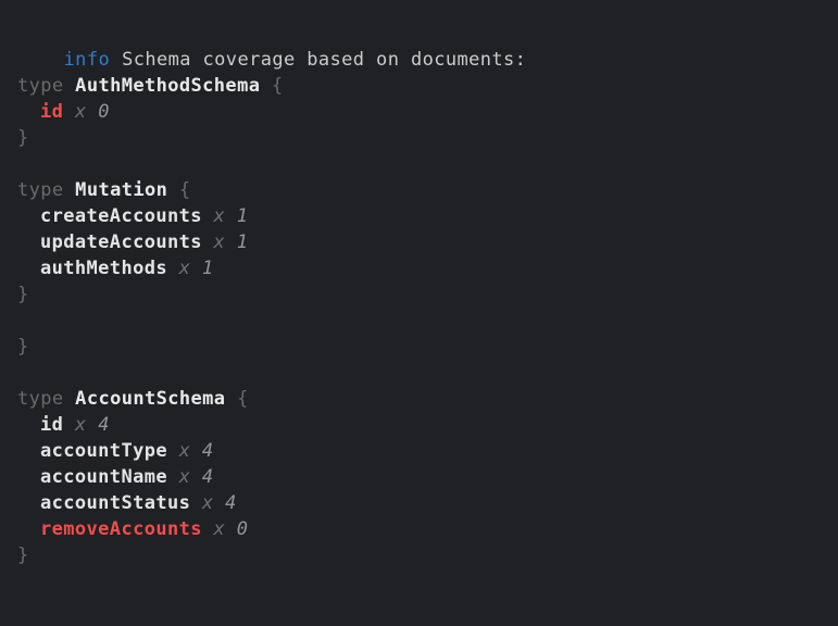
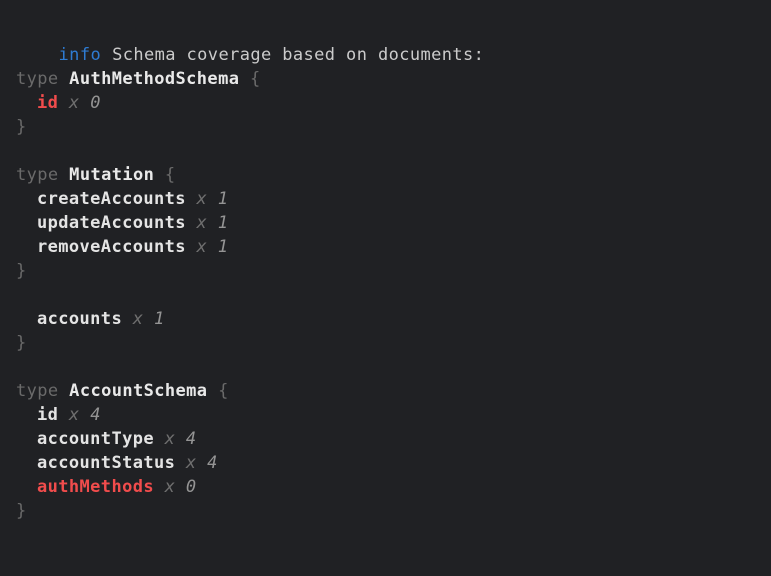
  info Schema coverage based on documents:
  type AuthMethodSchema {
  id x 0
  }
  type Mutation {
  createAccounts x 1
  updateAccounts x 1
- authMethods x 1
+ removeAccounts x 1
  }
+ accounts x 1
  }
  type AccountSchema {
  id x 4
  accountType x 4
- accountName x 4
  accountStatus x 4
- removeAccounts x 0
+ authMethods x 0
  }
